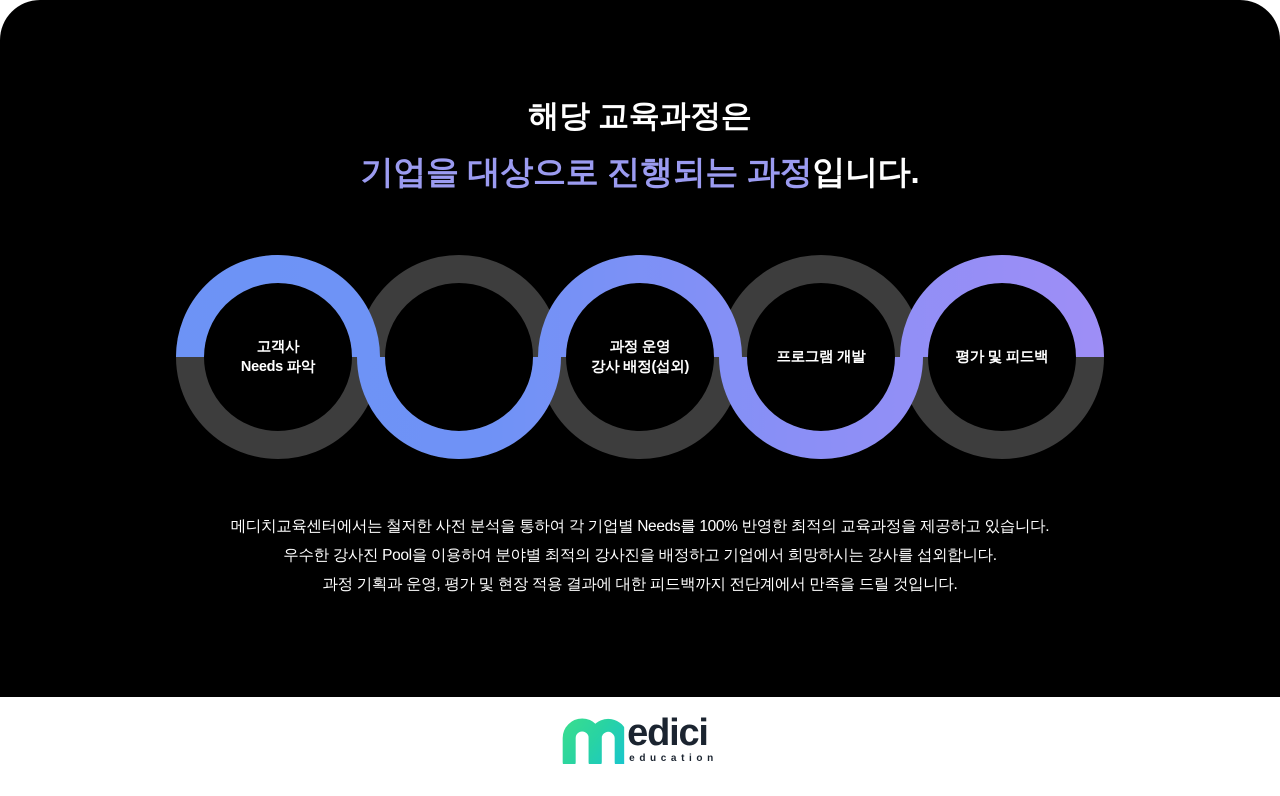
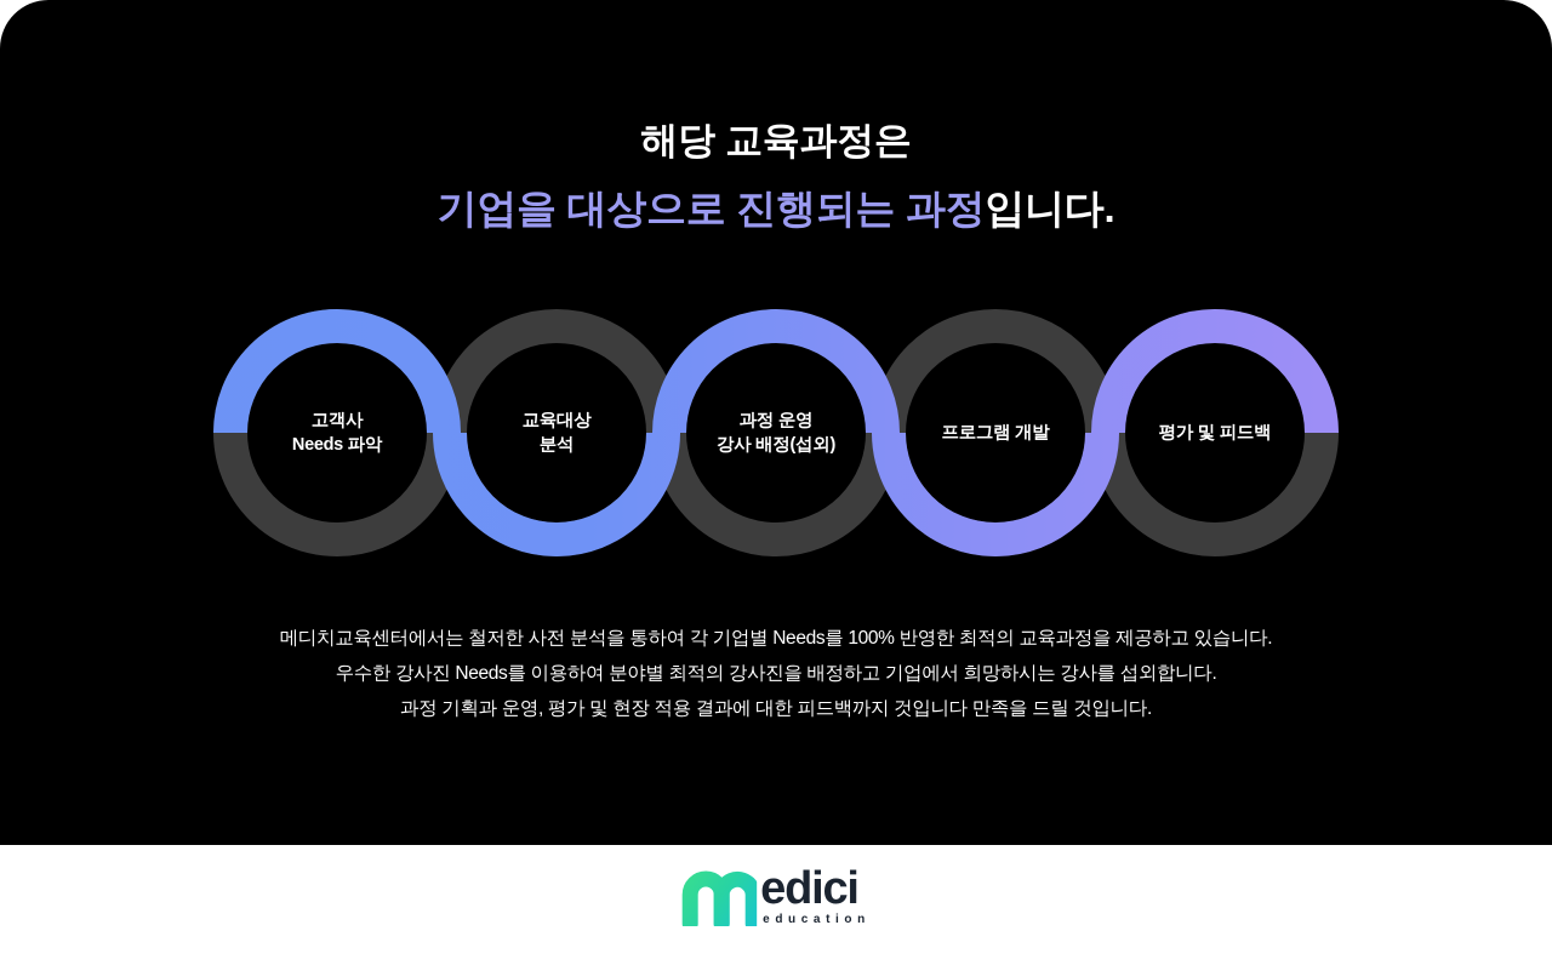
  해당 교육과정은
  기업을 대상으로 진행되는 과정입니다.
  고객사
  Needs 파악
+ 교육대상
+ 분석
  과정 운영
  강사 배정(섭외)
  프로그램 개발
  평가 및 피드백
  메디치교육센터에서는 철저한 사전 분석을 통하여 각 기업별 Needs를 100% 반영한 최적의 교육과정을 제공하고 있습니다.
- 우수한 강사진 Pool을 이용하여 분야별 최적의 강사진을 배정하고 기업에서 희망하시는 강사를 섭외합니다.
+ 우수한 강사진 Needs를 이용하여 분야별 최적의 강사진을 배정하고 기업에서 희망하시는 강사를 섭외합니다.
- 과정 기획과 운영, 평가 및 현장 적용 결과에 대한 피드백까지 전단계에서 만족을 드릴 것입니다.
+ 과정 기획과 운영, 평가 및 현장 적용 결과에 대한 피드백까지 것입니다 만족을 드릴 것입니다.
  edici
  education
